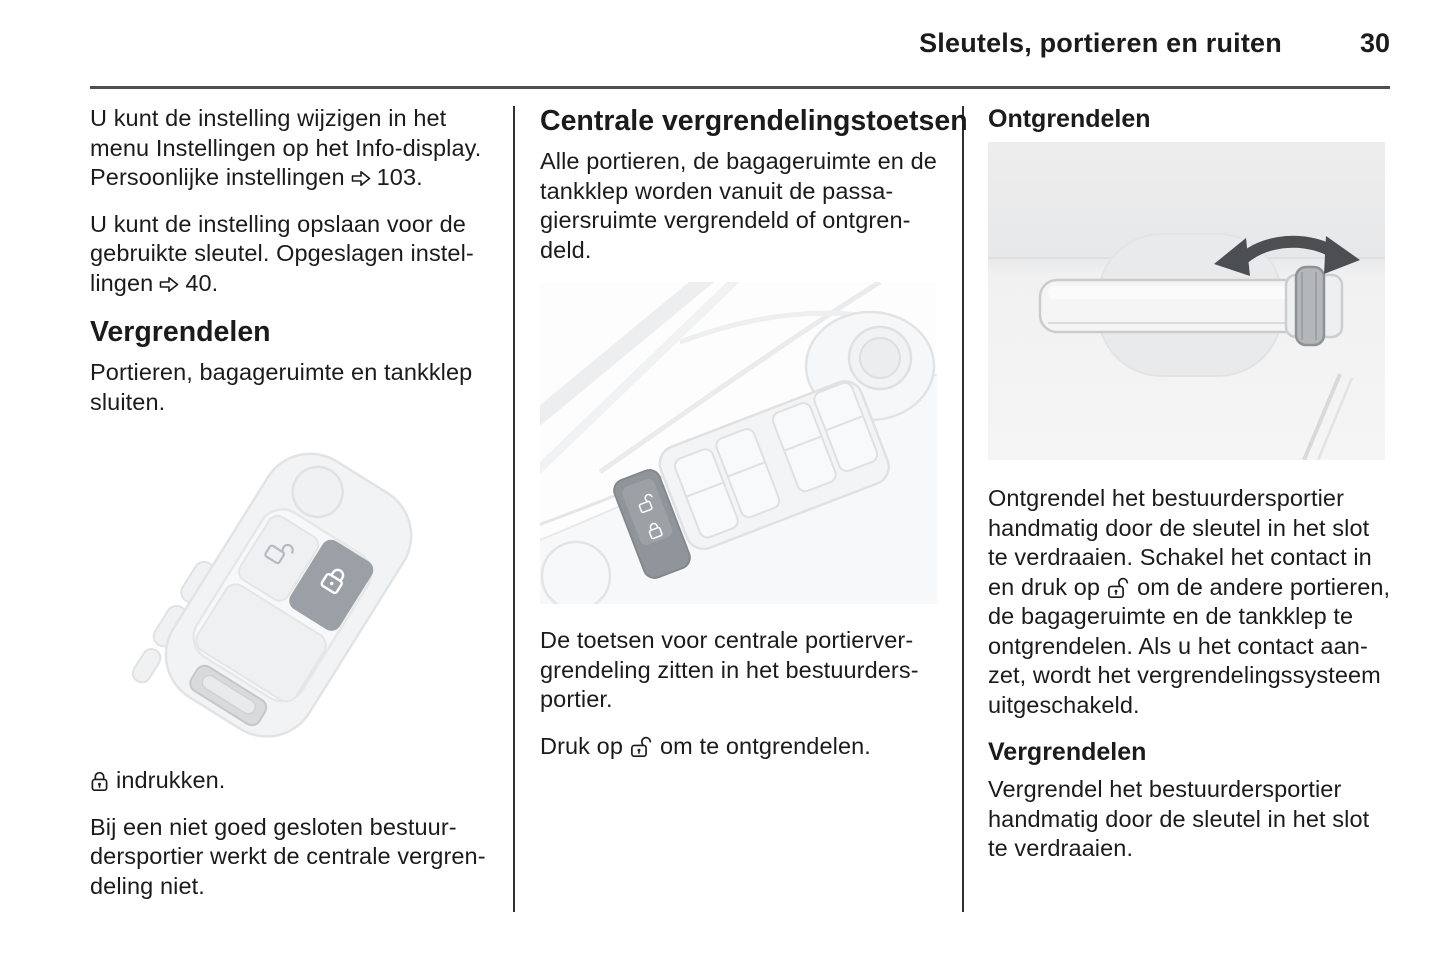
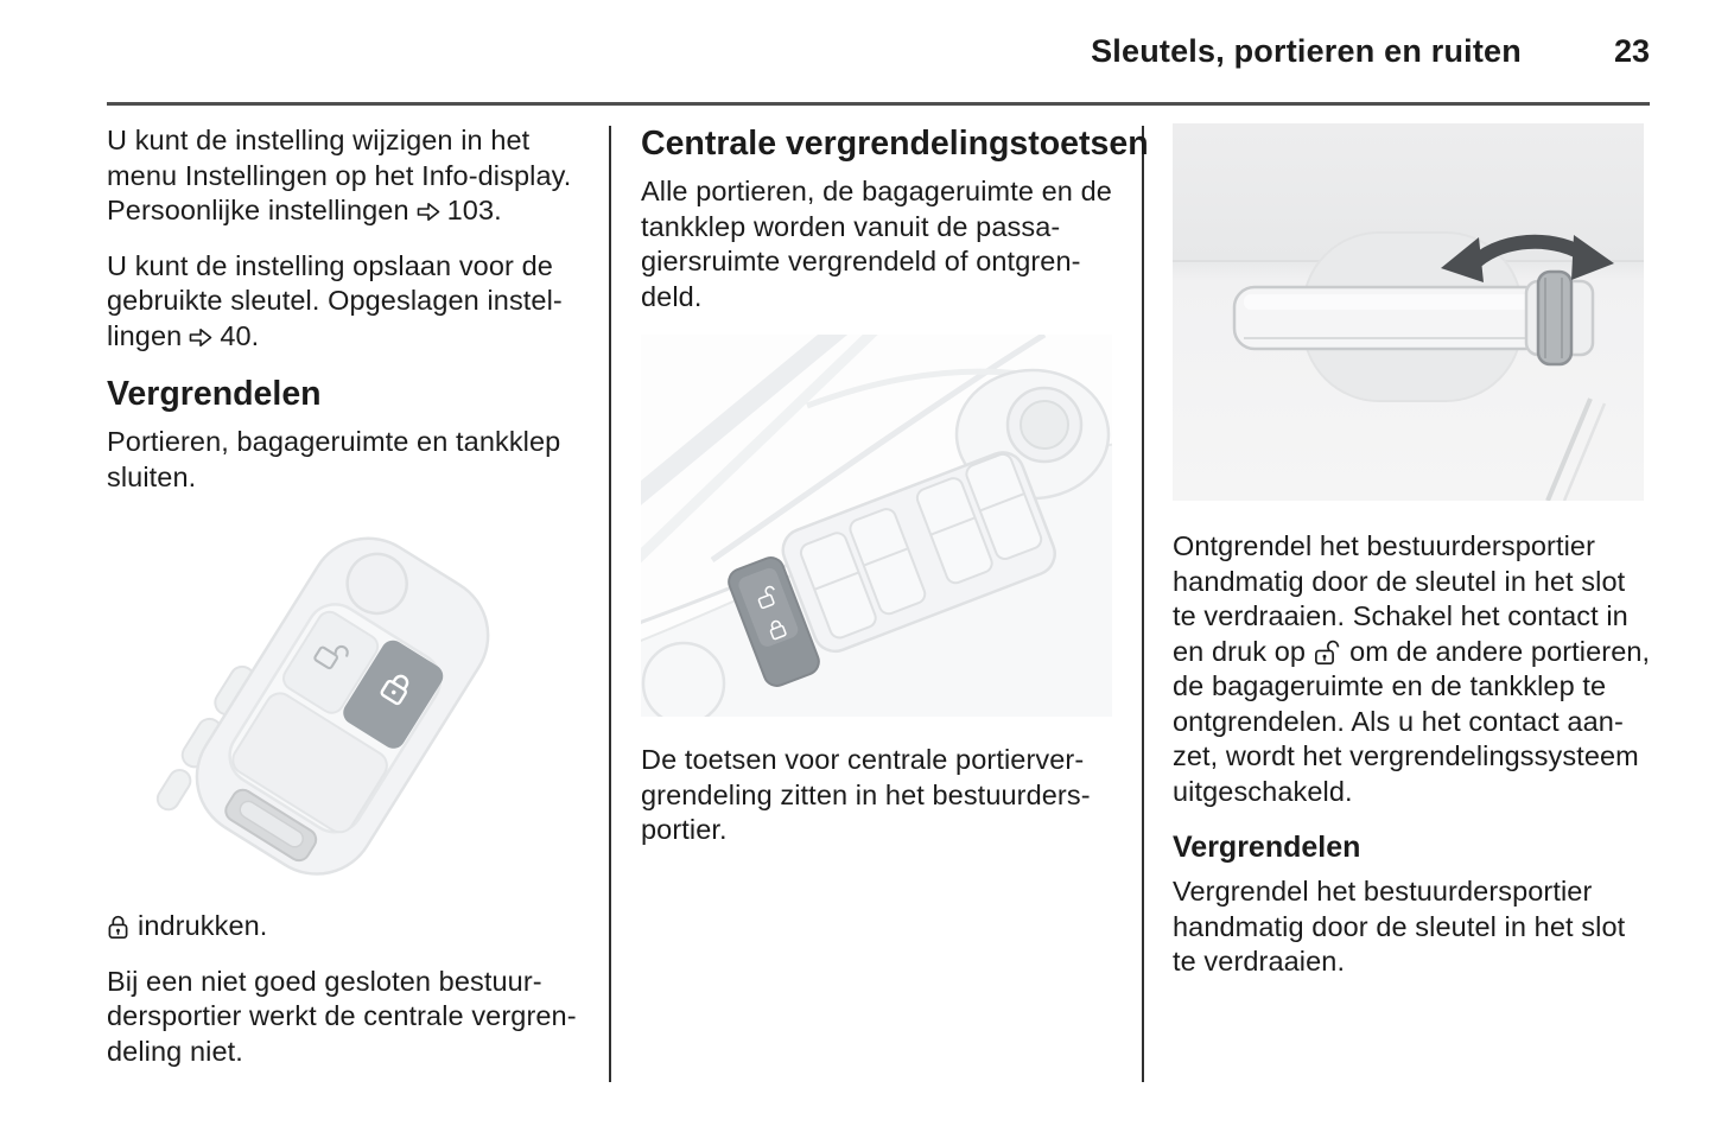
  Sleutels, portieren en ruiten
- 30
+ 23
  U kunt de instelling wijzigen in het
  menu Instellingen op het Info-display.
  Persoonlijke instellingen 103.
  U kunt de instelling opslaan voor de
  gebruikte sleutel. Opgeslagen instel-
  lingen 40.
  Vergrendelen
  Portieren, bagageruimte en tankklep
  sluiten.
  indrukken.
  Bij een niet goed gesloten bestuur-
  dersportier werkt de centrale vergren-
  deling niet.
  Centrale vergrendelingstoetsen
  Alle portieren, de bagageruimte en de
  tankklep worden vanuit de passa-
  giersruimte vergrendeld of ontgren-
  deld.
  De toetsen voor centrale portierver-
  grendeling zitten in het bestuurders-
  portier.
- Druk op om te ontgrendelen.
- Ontgrendelen
  Ontgrendel het bestuurdersportier
  handmatig door de sleutel in het slot
  te verdraaien. Schakel het contact in
  en druk op om de andere portieren,
  de bagageruimte en de tankklep te
  ontgrendelen. Als u het contact aan-
  zet, wordt het vergrendelingssysteem
  uitgeschakeld.
  Vergrendelen
  Vergrendel het bestuurdersportier
  handmatig door de sleutel in het slot
  te verdraaien.
